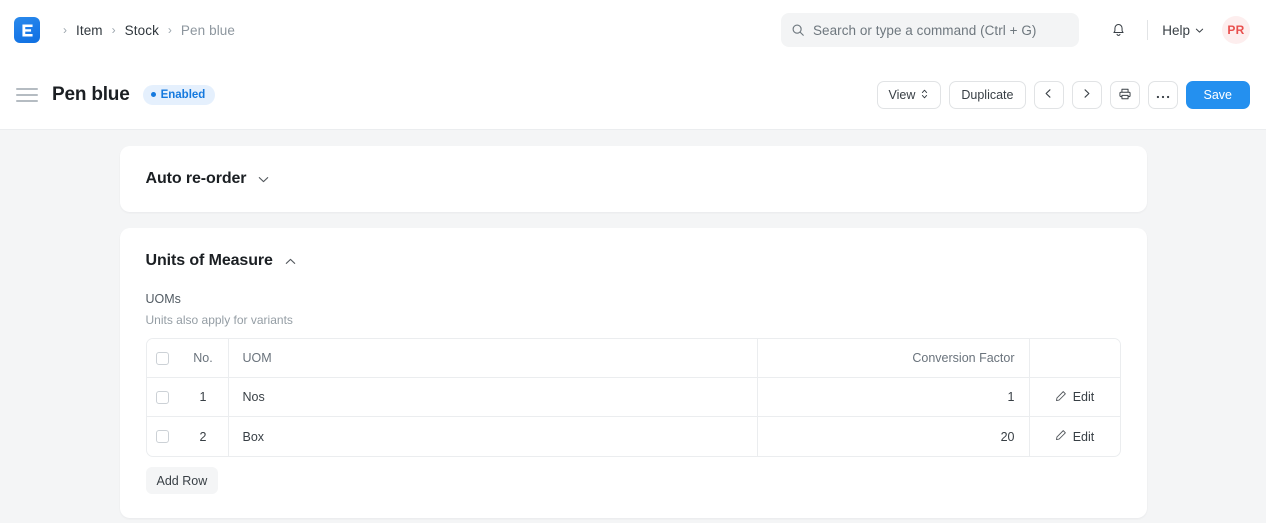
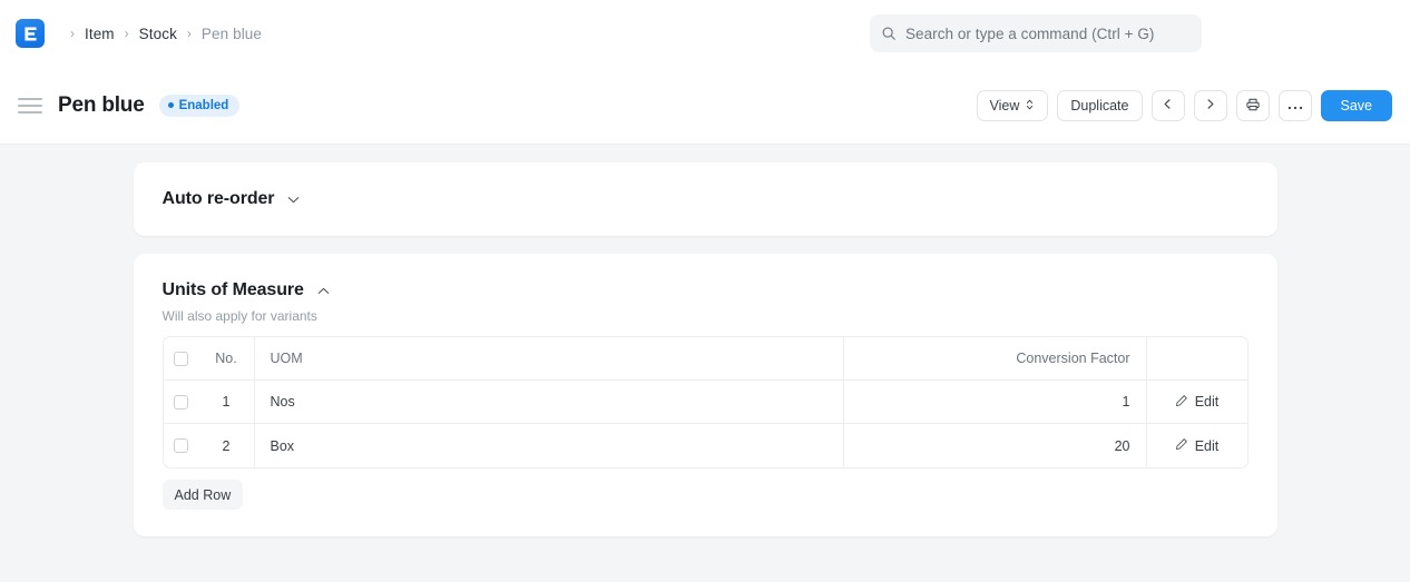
  ›
  Item
  ›
  Stock
  ›
  Pen blue
  Search or type a command (Ctrl + G)
- Help
- PR
  Pen blue
  Enabled
  View
  Duplicate
  Save
  Auto re-order
  Units of Measure
- UOMs
- Units also apply for variants
+ Will also apply for variants
  No.
  UOM
  Conversion Factor
  1
  Nos
  1
  Edit
  2
  Box
  20
  Edit
  Add Row
